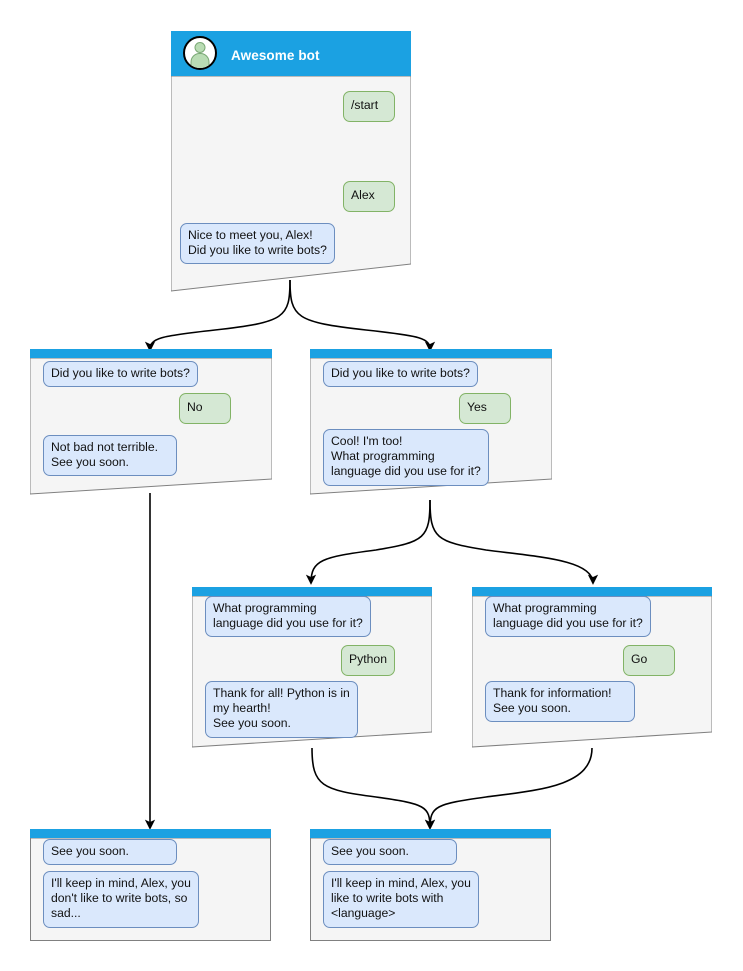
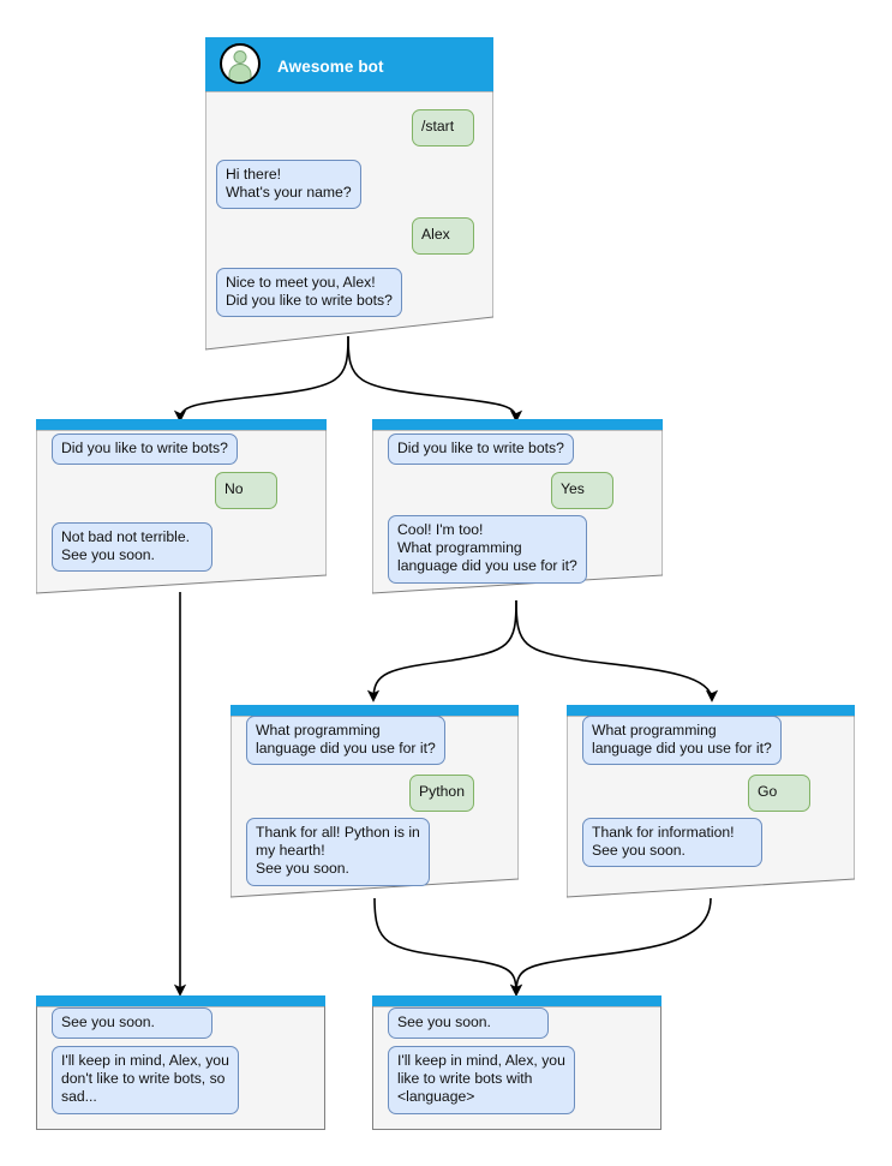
  Awesome bot
  /start
+ Hi there!
+ What's your name?
  Alex
  Nice to meet you, Alex!
  Did you like to write bots?
  Did you like to write bots?
  No
  Not bad not terrible.
  See you soon.
  Did you like to write bots?
  Yes
  Cool! I'm too!
  What programming
  language did you use for it?
  What programming
  language did you use for it?
  Python
  Thank for all! Python is in
  my hearth!
  See you soon.
  What programming
  language did you use for it?
  Go
  Thank for information!
  See you soon.
  See you soon.
  I'll keep in mind, Alex, you
  don't like to write bots, so
  sad...
  See you soon.
  I'll keep in mind, Alex, you
  like to write bots with
  <language>
